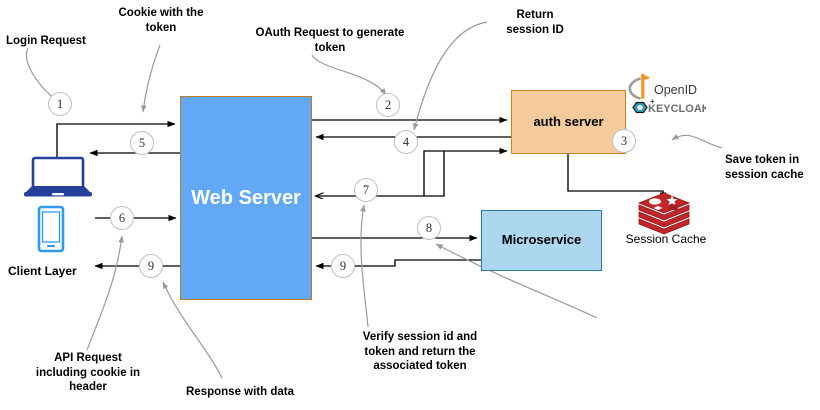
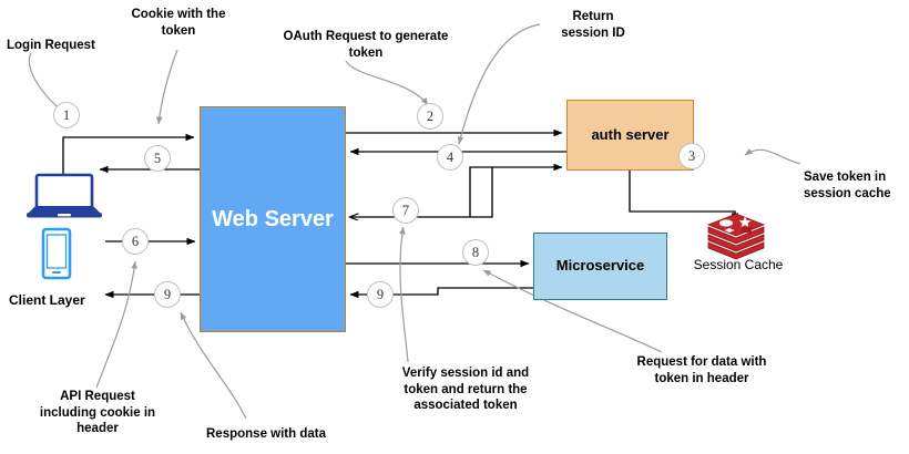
  Web Server
  auth server
  Microservice
- OpenID
- +
- KEYCLOAK
  1
  2
  3
  4
  5
  6
  7
  8
  9
  9
  Login Request
  Cookie with the
  token
  OAuth Request to generate
  token
  Return
  session ID
  Save token in
  session cache
  API Request
  including cookie in
  header
  Response with data
  Verify session id and
  token and return the
  associated token
+ Request for data with
+ token in header
  Client Layer
  Session Cache
